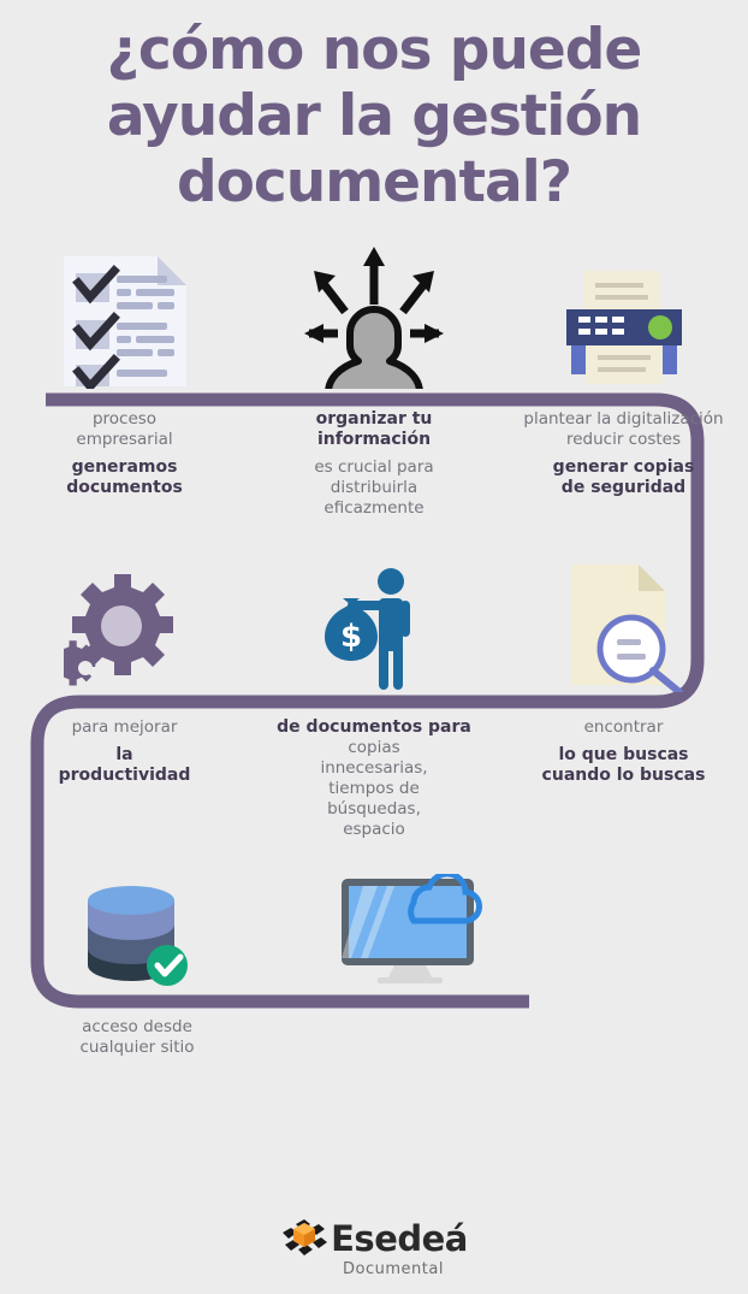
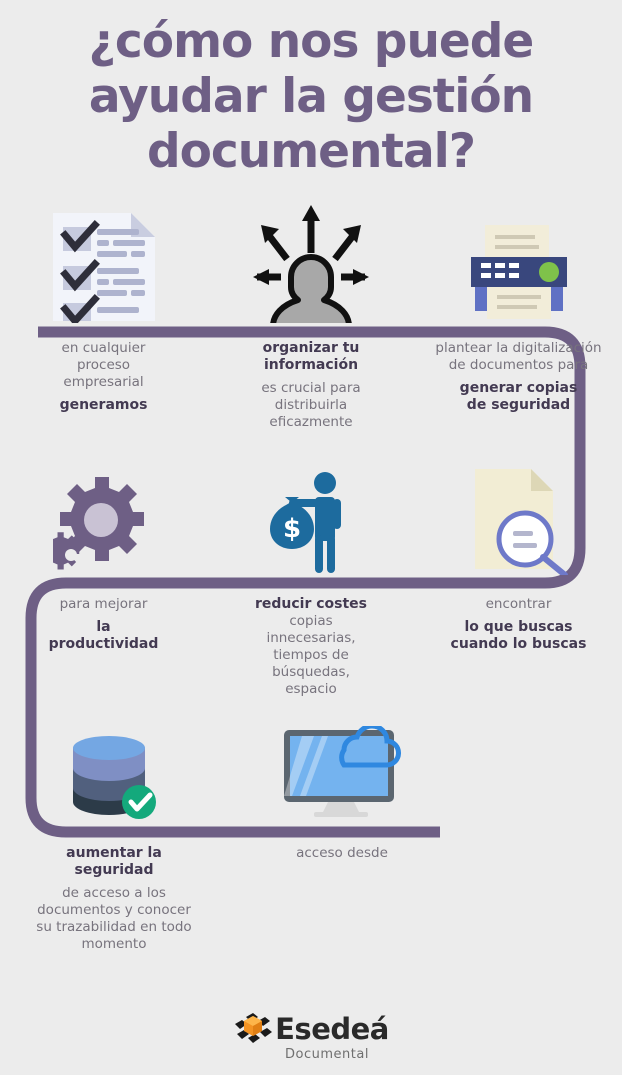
  ¿cómo nos puede
  ayudar la gestión
  documental?
+ en cualquier
  proceso
  empresarial
  generamos
- documentos
  organizar tu
  información
  es crucial para
  distribuirla
  eficazmente
  plantear la digitalización
- reducir costes
+ de documentos para
  generar copias
  de seguridad
  $
  para mejorar
  la
  productividad
- de documentos para
+ reducir costes
  copias
  innecesarias,
  tiempos de
  búsquedas,
  espacio
  encontrar
  lo que buscas
  cuando lo buscas
+ aumentar la
+ seguridad
+ de acceso a los
+ documentos y conocer
+ su trazabilidad en todo
+ momento
  acceso desde
- cualquier sitio
  Esedeá
  Documental
